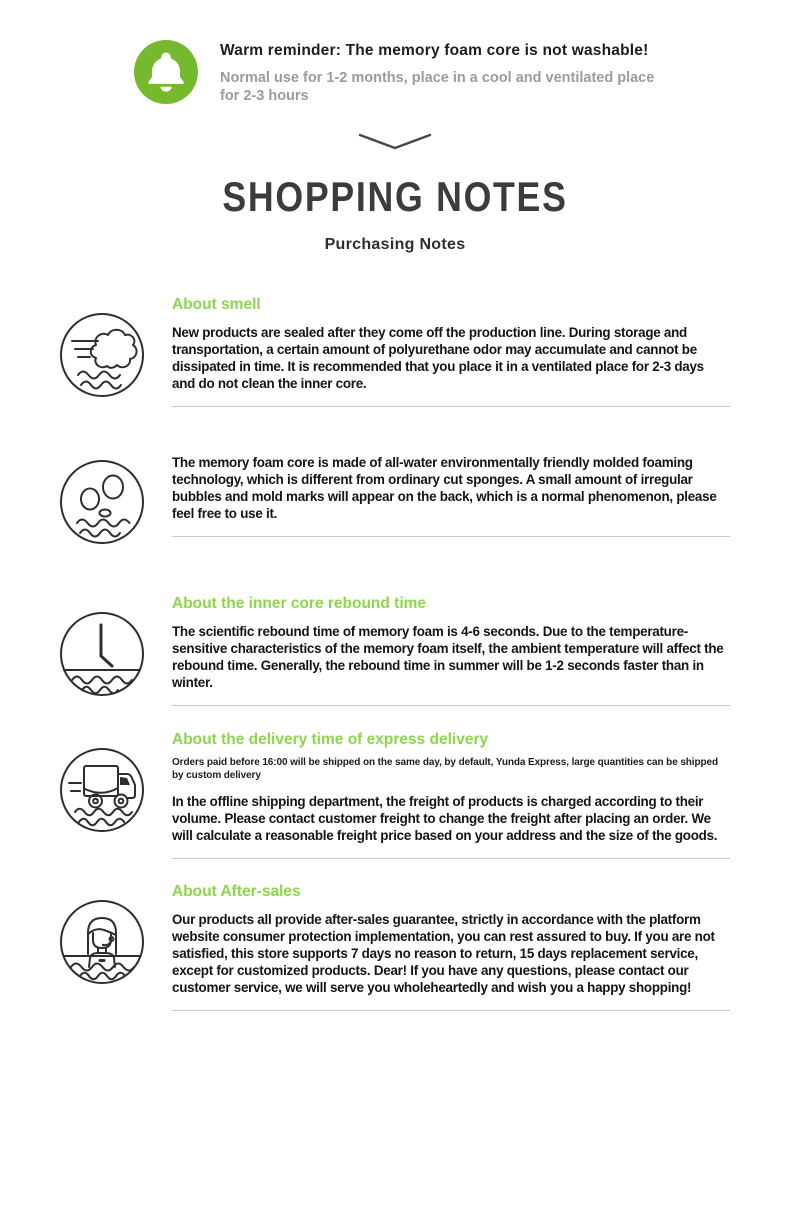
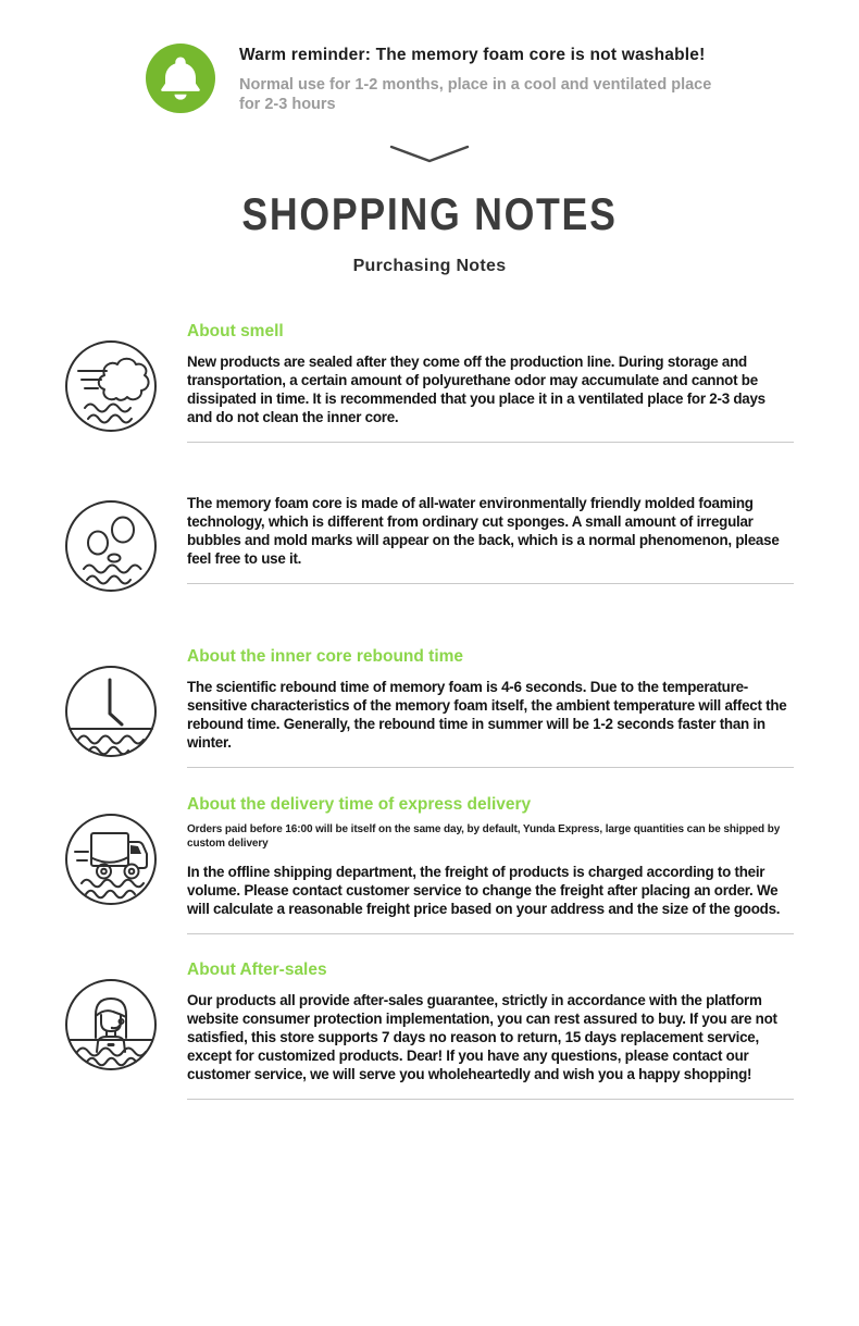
  Warm reminder: The memory foam core is not washable!
  Normal use for 1-2 months, place in a cool and ventilated place for 2-3 hours
  SHOPPING NOTES
  Purchasing Notes
  About smell
  New products are sealed after they come off the production line. During storage and transportation, a certain amount of polyurethane odor may accumulate and cannot be dissipated in time. It is recommended that you place it in a ventilated place for 2-3 days and do not clean the inner core.
  The memory foam core is made of all-water environmentally friendly molded foaming technology, which is different from ordinary cut sponges. A small amount of irregular bubbles and mold marks will appear on the back, which is a normal phenomenon, please feel free to use it.
  About the inner core rebound time
  The scientific rebound time of memory foam is 4-6 seconds. Due to the temperature-sensitive characteristics of the memory foam itself, the ambient temperature will affect the rebound time. Generally, the rebound time in summer will be 1-2 seconds faster than in winter.
  About the delivery time of express delivery
- Orders paid before 16:00 will be shipped on the same day, by default, Yunda Express, large quantities can be shipped by custom delivery
+ Orders paid before 16:00 will be itself on the same day, by default, Yunda Express, large quantities can be shipped by custom delivery
- In the offline shipping department, the freight of products is charged according to their volume. Please contact customer freight to change the freight after placing an order. We will calculate a reasonable freight price based on your address and the size of the goods.
+ In the offline shipping department, the freight of products is charged according to their volume. Please contact customer service to change the freight after placing an order. We will calculate a reasonable freight price based on your address and the size of the goods.
  About After-sales
  Our products all provide after-sales guarantee, strictly in accordance with the platform website consumer protection implementation, you can rest assured to buy. If you are not satisfied, this store supports 7 days no reason to return, 15 days replacement service, except for customized products. Dear! If you have any questions, please contact our customer service, we will serve you wholeheartedly and wish you a happy shopping!
